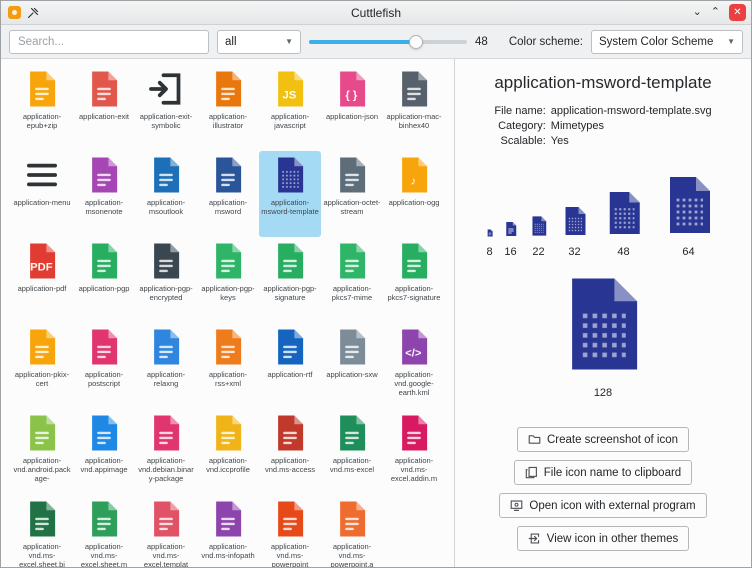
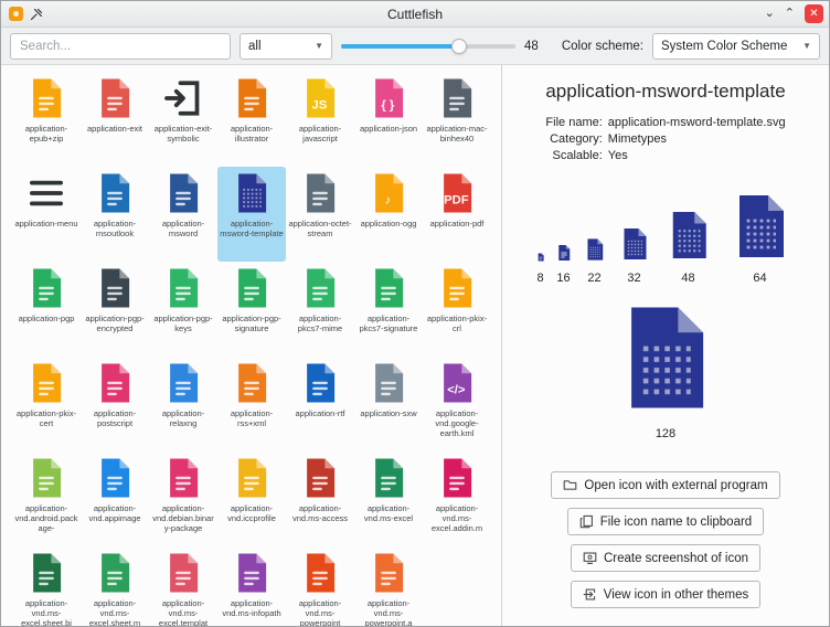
  Cuttlefish
  ⌄
  ⌃
  ✕
  Search...
  all
  ▼
  48
  Color scheme:
  System Color Scheme
  ▼
  application-epub+zip
  application-exit
  application-exit-symbolic
  application-illustrator
  JS
  application-javascript
  { }
  application-json
  application-mac-binhex40
  application-menu
- application-msonenote
  application-msoutlook
  application-msword
  application-msword-template
  application-octet-stream
  ♪
  application-ogg
  PDF
  application-pdf
  application-pgp
  application-pgp-encrypted
  application-pgp-keys
  application-pgp-signature
  application-pkcs7-mime
  application-pkcs7-signature
+ application-pkix-crl
  application-pkix-cert
  application-postscript
  application-relaxng
  application-rss+xml
  application-rtf
  application-sxw
  </>
  application-vnd.google-earth.kml
  application-vnd.android.package-
  application-vnd.appimage
  application-vnd.debian.binary-package
  application-vnd.iccprofile
  application-vnd.ms-access
  application-vnd.ms-excel
  application-vnd.ms-excel.addin.m
  application-vnd.ms-excel.sheet.bi
  application-vnd.ms-excel.sheet.m
  application-vnd.ms-excel.templat
  application-vnd.ms-infopath
  application-vnd.ms-powerpoint
  application-vnd.ms-powerpoint.a
  application-msword-template
  File name:
  application-msword-template.svg
  Category:
  Mimetypes
  Scalable:
  Yes
  8
  16
  22
  32
  48
  64
  128
- Create screenshot of icon
+ Open icon with external program
  File icon name to clipboard
- Open icon with external program
+ Create screenshot of icon
  View icon in other themes
